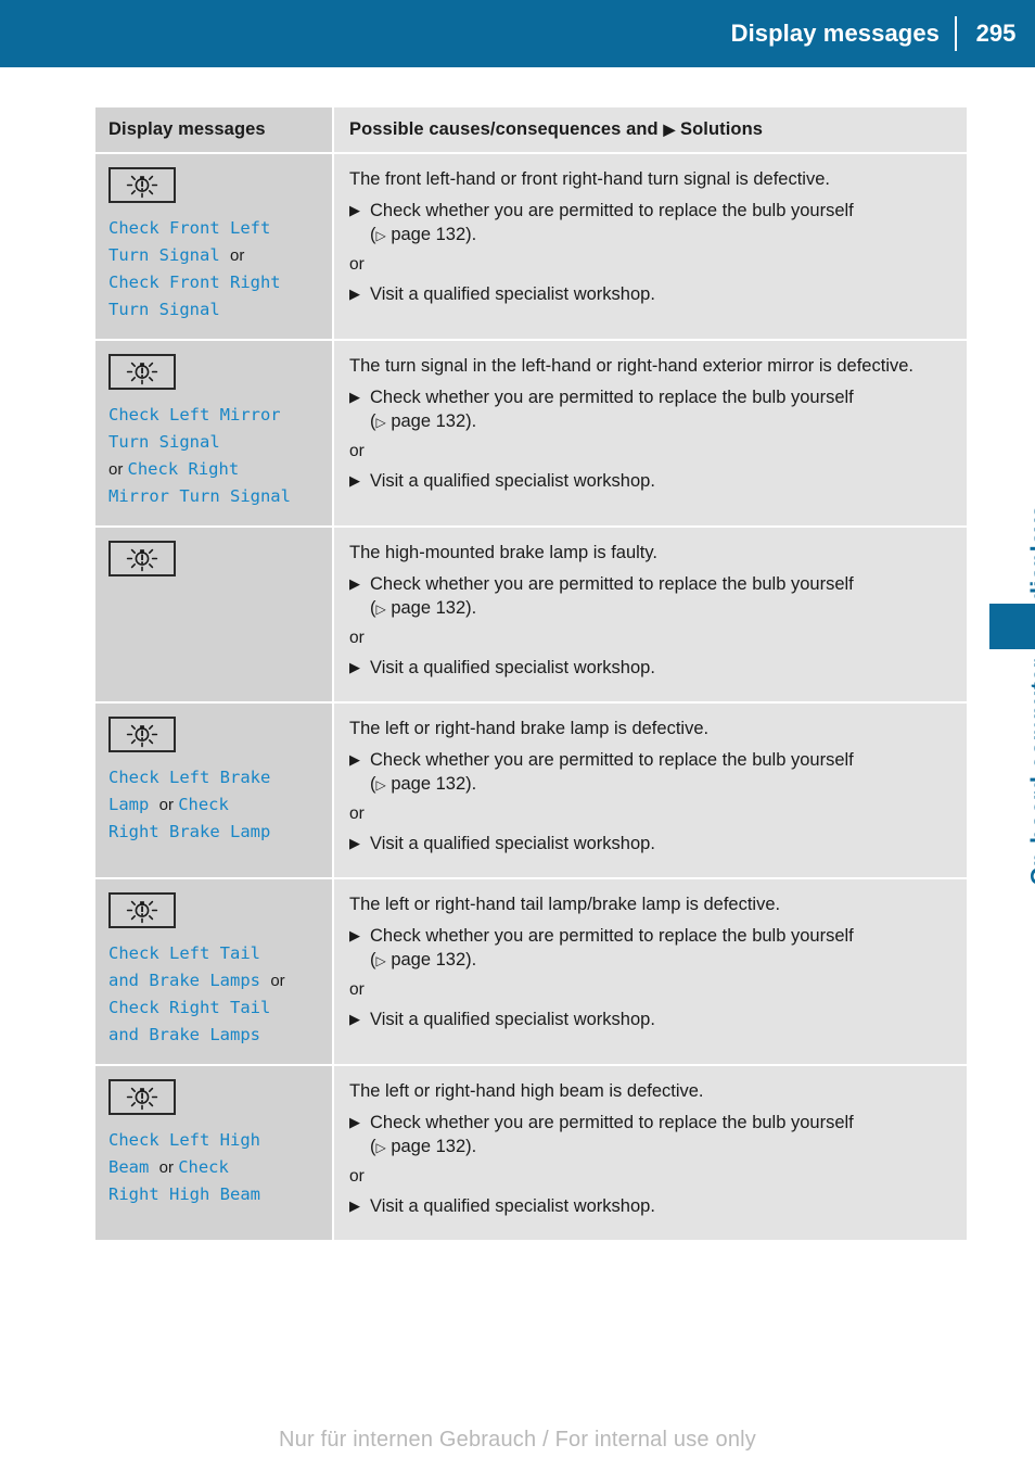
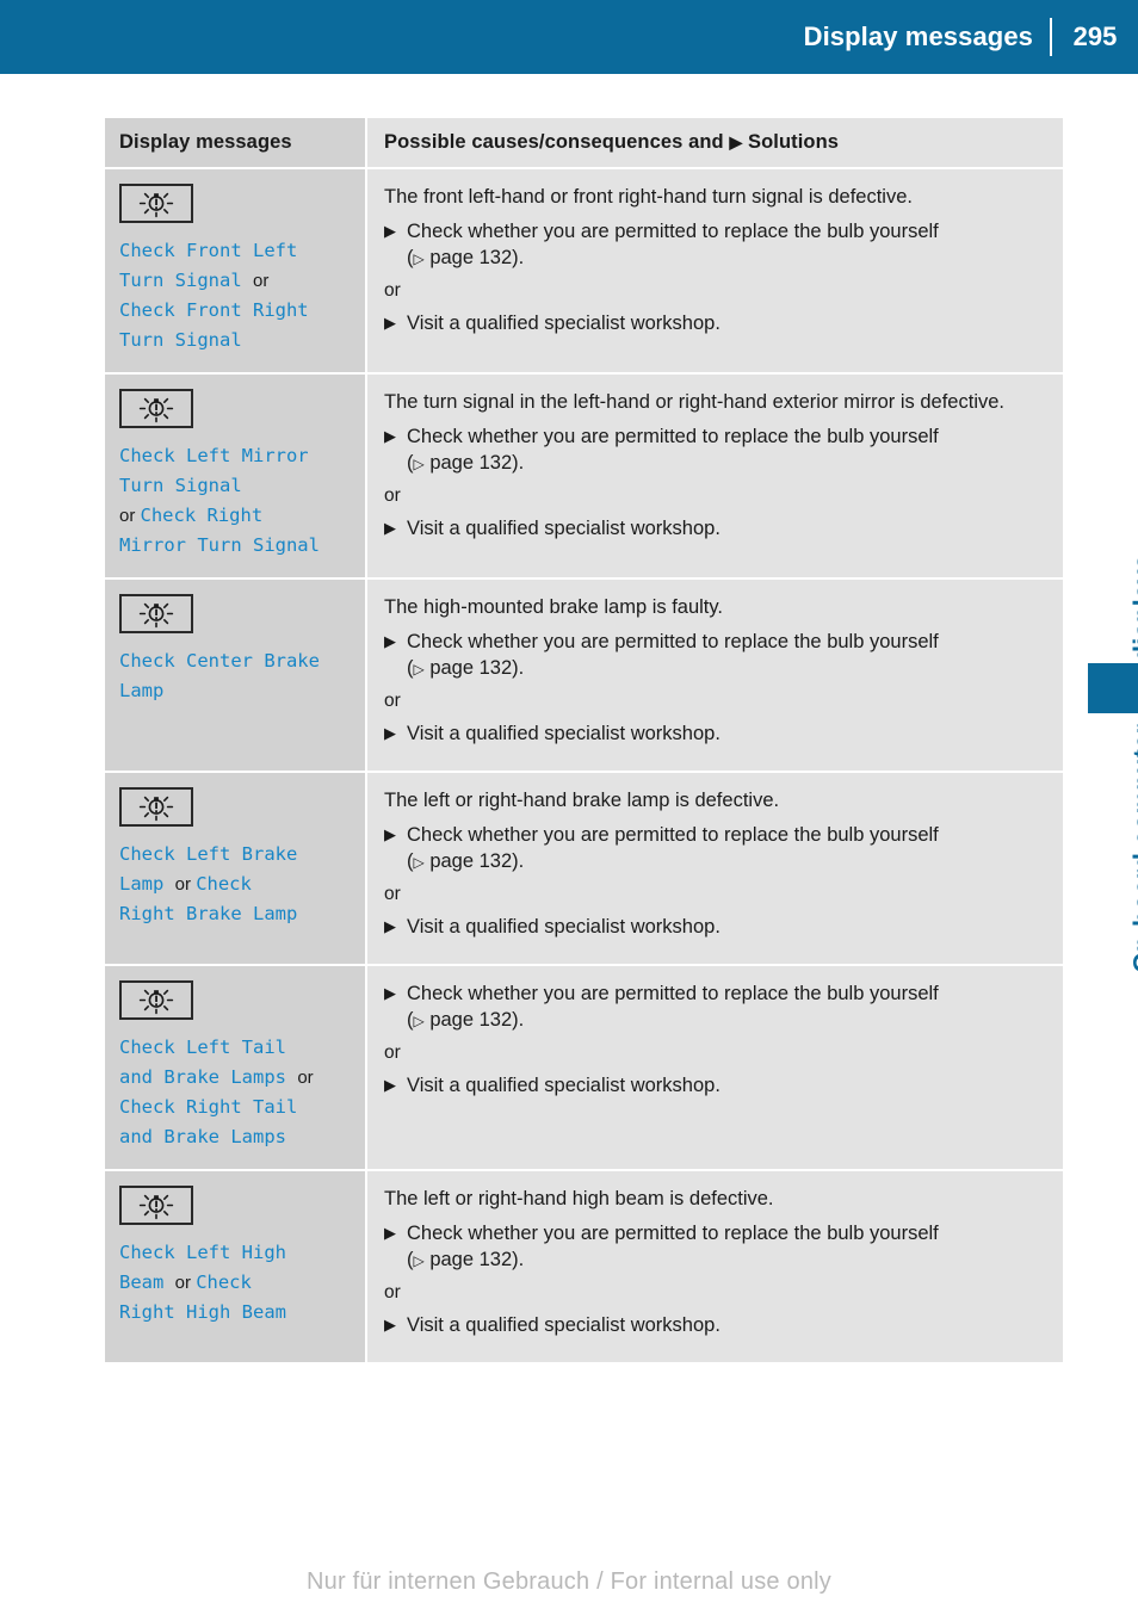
  Display messages
  295
  Display messages
  Possible causes/consequences and ▶ Solutions
  Check Front Left
  Turn Signal or
  Check Front Right
  Turn Signal
  The front left-hand or front right-hand turn signal is defective.
  ▶
  Check whether you are permitted to replace the bulb yourself
  (▷ page 132).
  or
  ▶
  Visit a qualified specialist workshop.
  Check Left Mirror
  Turn Signal
  or Check Right
  Mirror Turn Signal
  The turn signal in the left-hand or right-hand exterior mirror is defective.
  ▶
  Check whether you are permitted to replace the bulb yourself
  (▷ page 132).
  or
  ▶
  Visit a qualified specialist workshop.
+ Check Center Brake
+ Lamp
  The high-mounted brake lamp is faulty.
  ▶
  Check whether you are permitted to replace the bulb yourself
  (▷ page 132).
  or
  ▶
  Visit a qualified specialist workshop.
  Check Left Brake
  Lamp or Check
  Right Brake Lamp
  The left or right-hand brake lamp is defective.
  ▶
  Check whether you are permitted to replace the bulb yourself
  (▷ page 132).
  or
  ▶
  Visit a qualified specialist workshop.
  Check Left Tail
  and Brake Lamps or
  Check Right Tail
  and Brake Lamps
- The left or right-hand tail lamp/brake lamp is defective.
  ▶
  Check whether you are permitted to replace the bulb yourself
  (▷ page 132).
  or
  ▶
  Visit a qualified specialist workshop.
  Check Left High
  Beam or Check
  Right High Beam
  The left or right-hand high beam is defective.
  ▶
  Check whether you are permitted to replace the bulb yourself
  (▷ page 132).
  or
  ▶
  Visit a qualified specialist workshop.
  Nur für internen Gebrauch / For internal use only
